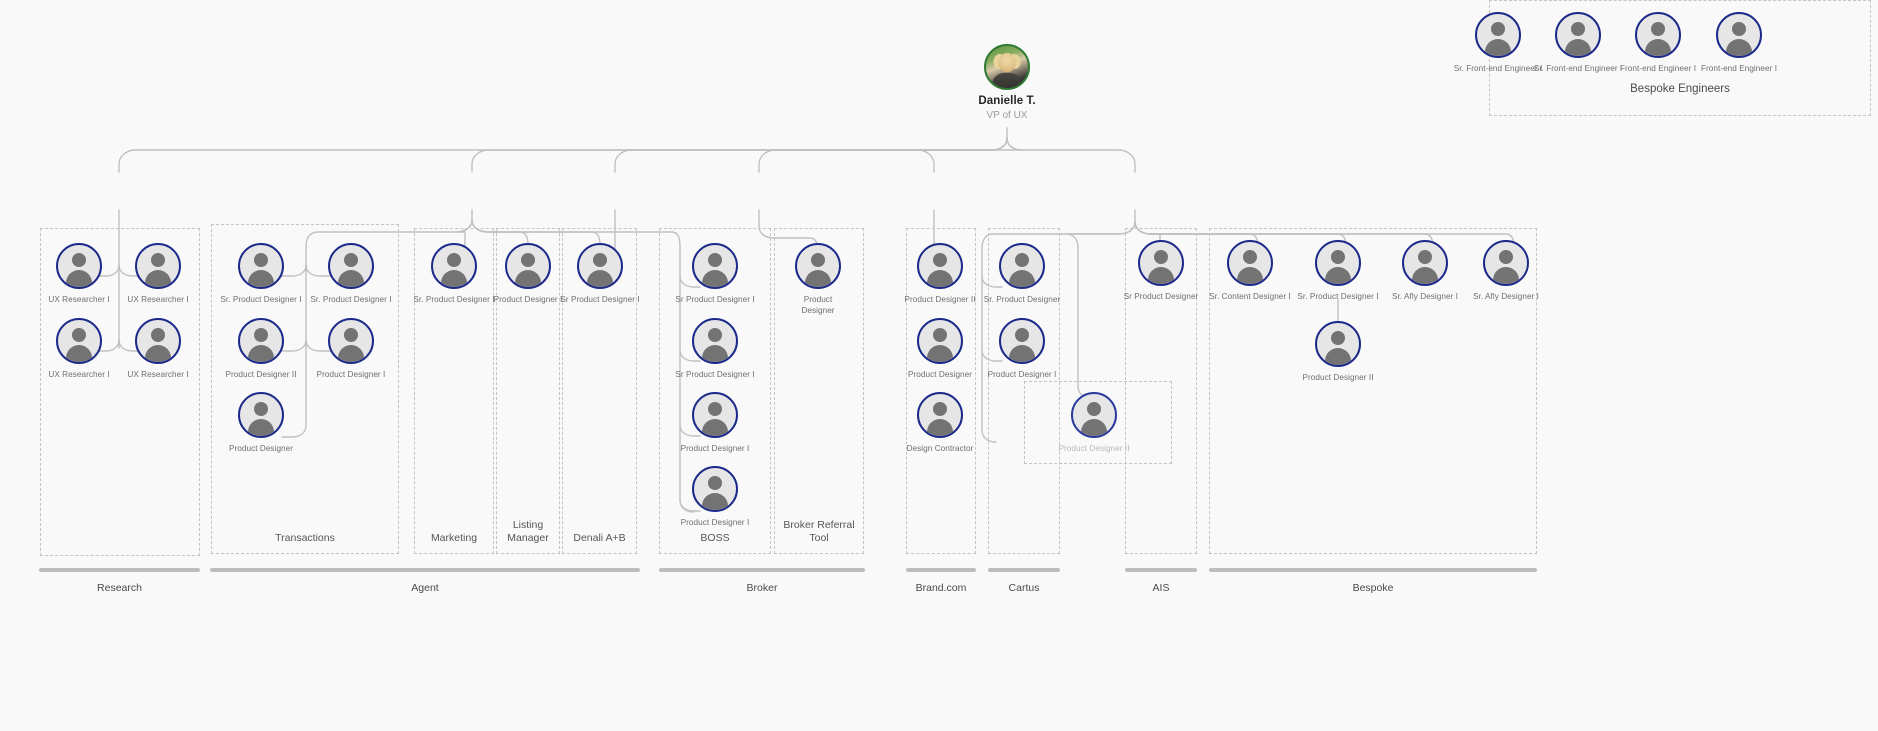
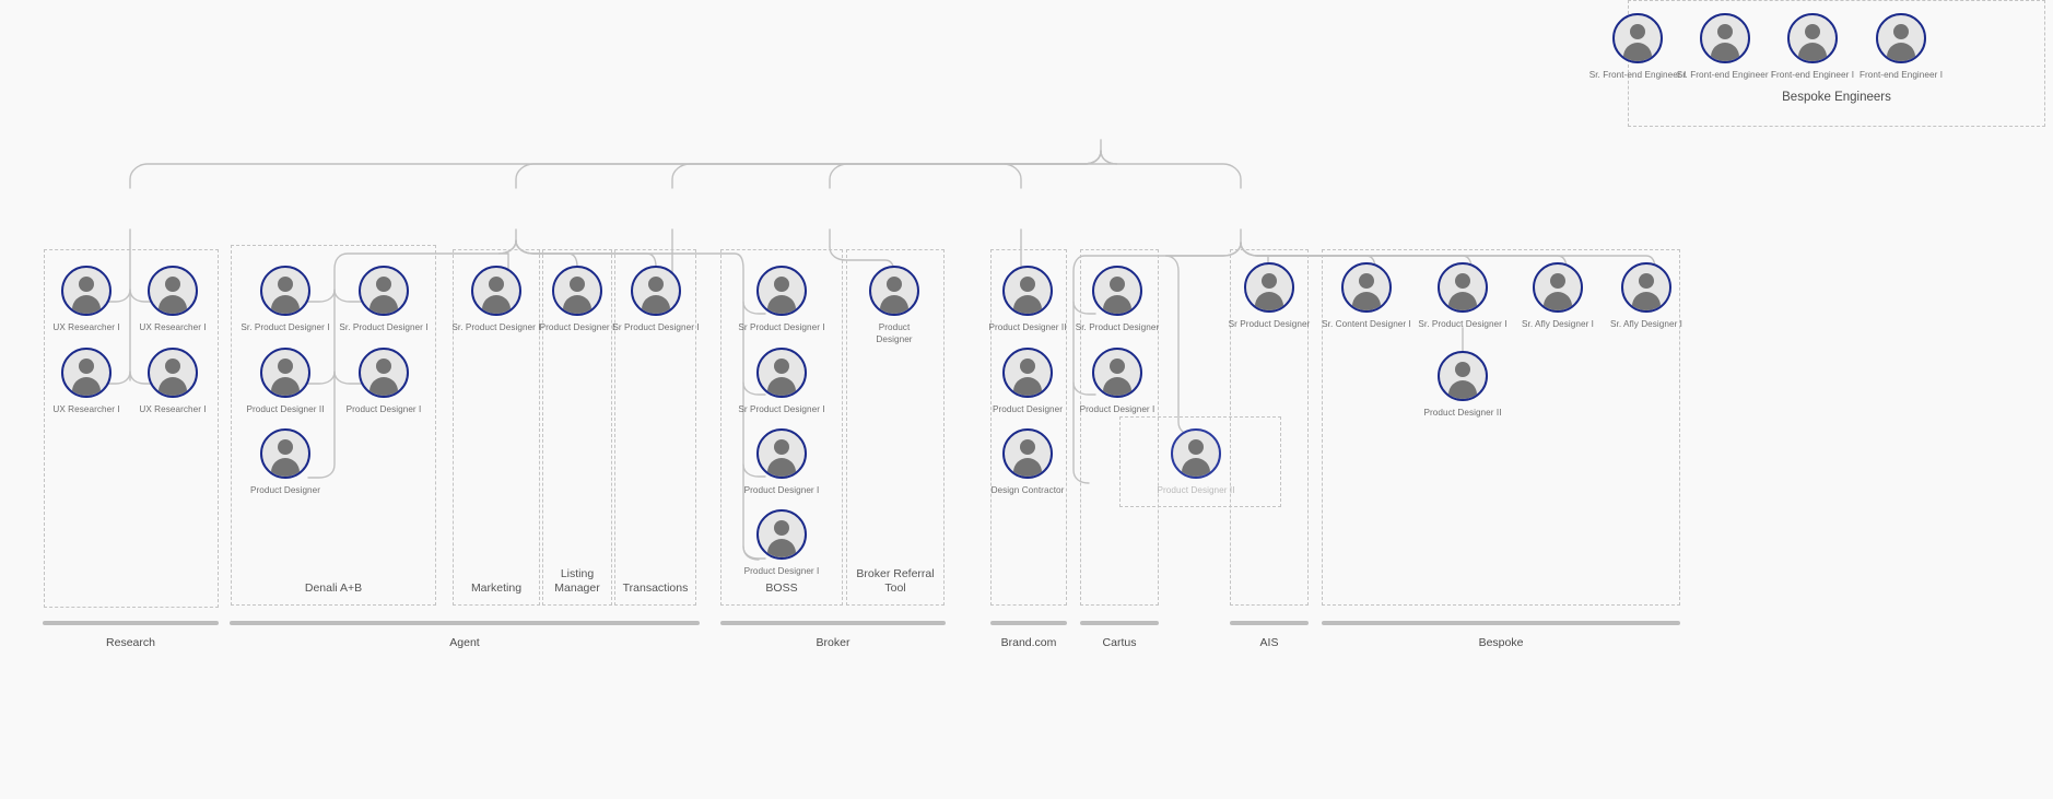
- Danielle T.
- VP of UX
- Transactions
+ Denali A+B
  Marketing
  Listing
  Manager
- Denali A+B
+ Transactions
  BOSS
  Broker Referral
  Tool
  UX Researcher I
  UX Researcher I
  UX Researcher I
  UX Researcher I
  Sr. Product Designer I
  Sr. Product Designer I
  Product Designer II
  Product Designer I
  Product Designer
  Sr. Product Designer I
  Product Designer I
  Sr Product Designer I
  Sr Product Designer I
  Sr Product Designer I
  Product Designer I
  Product Designer I
  Product
  Designer
  Product Designer II
  Product Designer
  Design Contractor
  Sr. Product Designer
  Product Designer I
  Product Designer II
  Sr Product Designer
  Sr. Content Designer I
  Sr. Product Designer I
  Sr. Afly Designer I
  Sr. Afly Designer I
  Product Designer II
  Research
  Agent
  Broker
  Brand.com
  Cartus
  AIS
  Bespoke
  Bespoke Engineers
  Sr. Front-end Engineer I
  Sr. Front-end Engineer I
  Front-end Engineer I
  Front-end Engineer I
